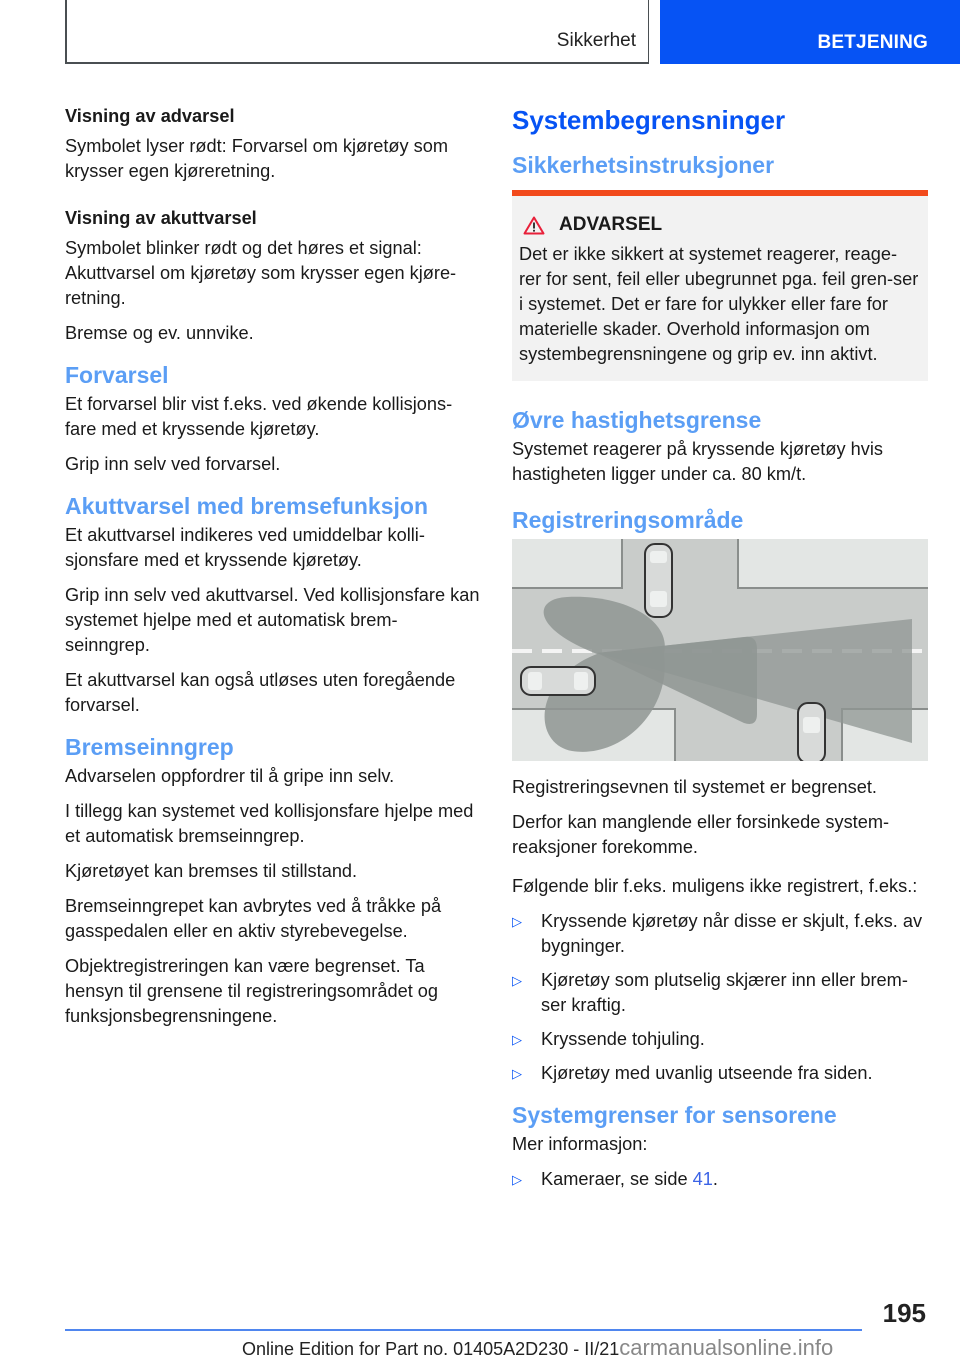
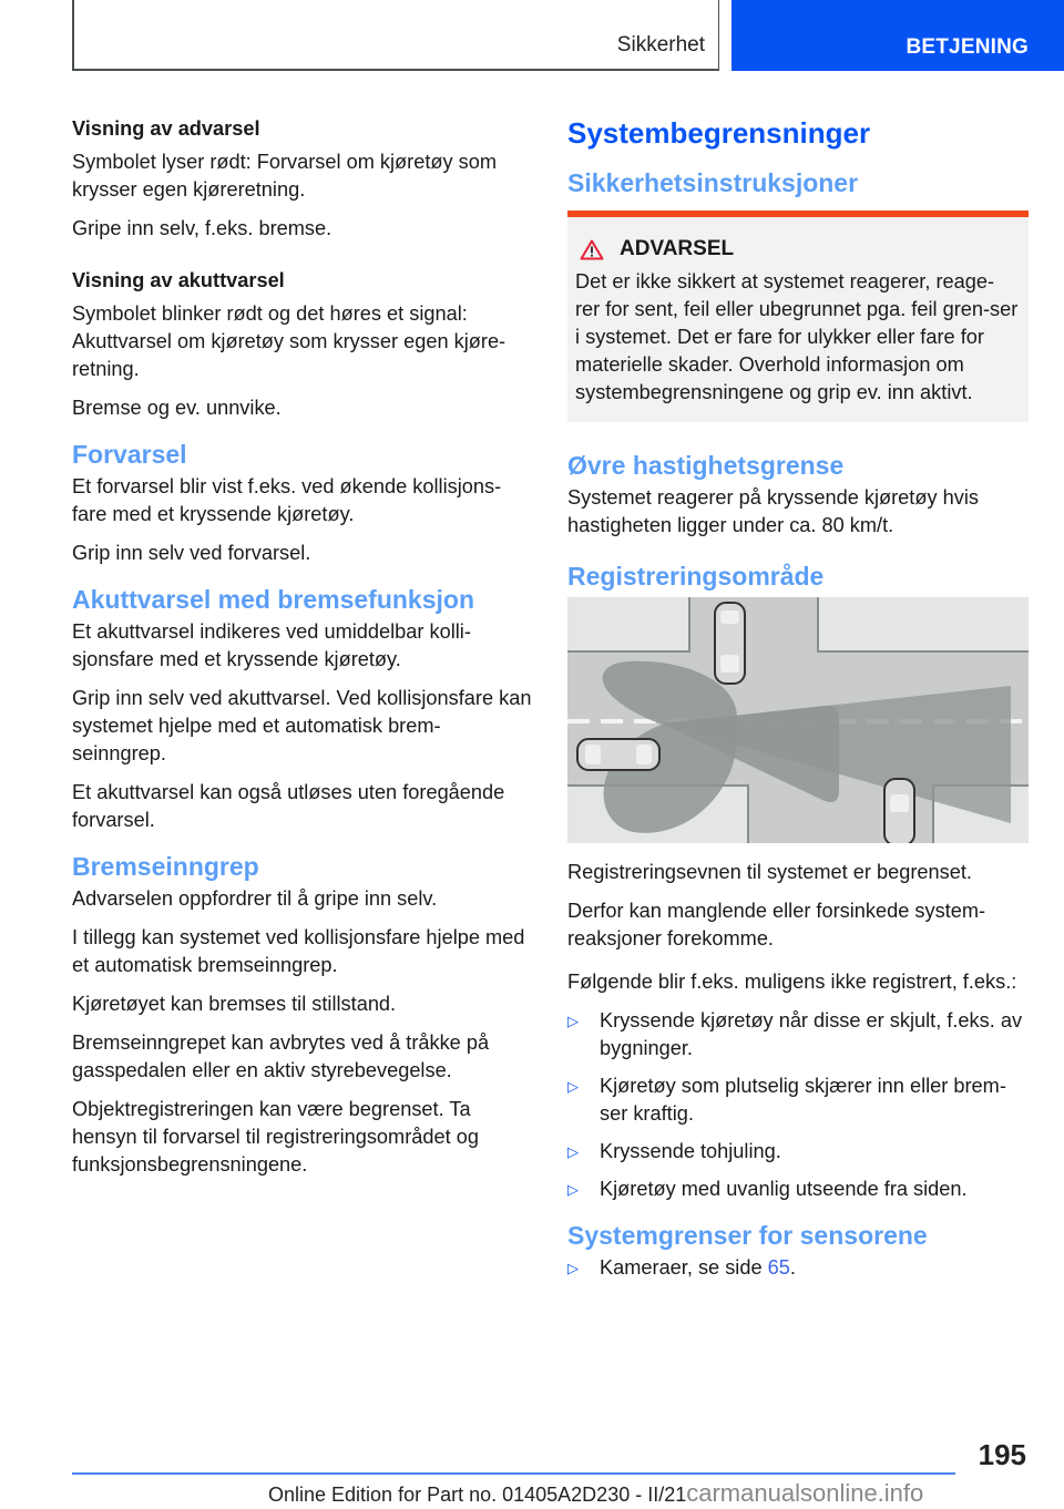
  Sikkerhet
  BETJENING
  Visning av advarsel
  Symbolet lyser rødt: Forvarsel om kjøretøy som krysser egen kjøreretning.
+ Gripe inn selv, f.eks. bremse.
  Visning av akuttvarsel
  Symbolet blinker rødt og det høres et signal: Akuttvarsel om kjøretøy som krysser egen kjøre-retning.
  Bremse og ev. unnvike.
  Forvarsel
  Et forvarsel blir vist f.eks. ved økende kollisjons-fare med et kryssende kjøretøy.
  Grip inn selv ved forvarsel.
  Akuttvarsel med bremsefunksjon
  Et akuttvarsel indikeres ved umiddelbar kolli-sjonsfare med et kryssende kjøretøy.
  Grip inn selv ved akuttvarsel. Ved kollisjonsfare kan systemet hjelpe med et automatisk brem-seinngrep.
  Et akuttvarsel kan også utløses uten foregående forvarsel.
  Bremseinngrep
  Advarselen oppfordrer til å gripe inn selv.
  I tillegg kan systemet ved kollisjonsfare hjelpe med et automatisk bremseinngrep.
  Kjøretøyet kan bremses til stillstand.
  Bremseinngrepet kan avbrytes ved å tråkke på gasspedalen eller en aktiv styrebevegelse.
- Objektregistreringen kan være begrenset. Ta hensyn til grensene til registreringsområdet og funksjonsbegrensningene.
+ Objektregistreringen kan være begrenset. Ta hensyn til forvarsel til registreringsområdet og funksjonsbegrensningene.
  Systembegrensninger
  Sikkerhetsinstruksjoner
  ADVARSEL
  Det er ikke sikkert at systemet reagerer, reage-rer for sent, feil eller ubegrunnet pga. feil gren-ser i systemet. Det er fare for ulykker eller fare for materielle skader. Overhold informasjon om systembegrensningene og grip ev. inn aktivt.
  Øvre hastighetsgrense
  Systemet reagerer på kryssende kjøretøy hvis hastigheten ligger under ca. 80 km/t.
  Registreringsområde
  Registreringsevnen til systemet er begrenset.
  Derfor kan manglende eller forsinkede system-reaksjoner forekomme.
  Følgende blir f.eks. muligens ikke registrert, f.eks.:
  ▷
  Kryssende kjøretøy når disse er skjult, f.eks. av bygninger.
  ▷
  Kjøretøy som plutselig skjærer inn eller brem-ser kraftig.
  ▷
  Kryssende tohjuling.
  ▷
  Kjøretøy med uvanlig utseende fra siden.
  Systemgrenser for sensorene
- Mer informasjon:
  ▷
- Kameraer, se side 41.
+ Kameraer, se side 65.
  195
  Online Edition for Part no. 01405A2D230 - II/21carmanualsonline.info
